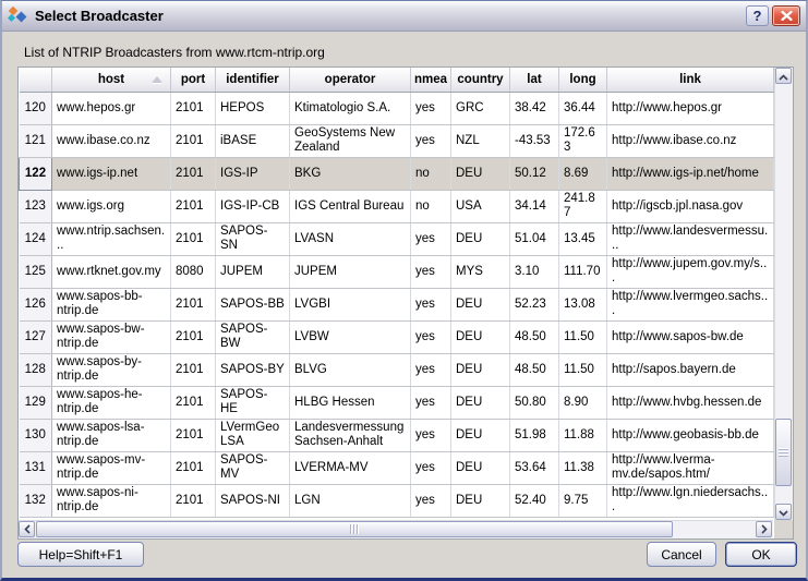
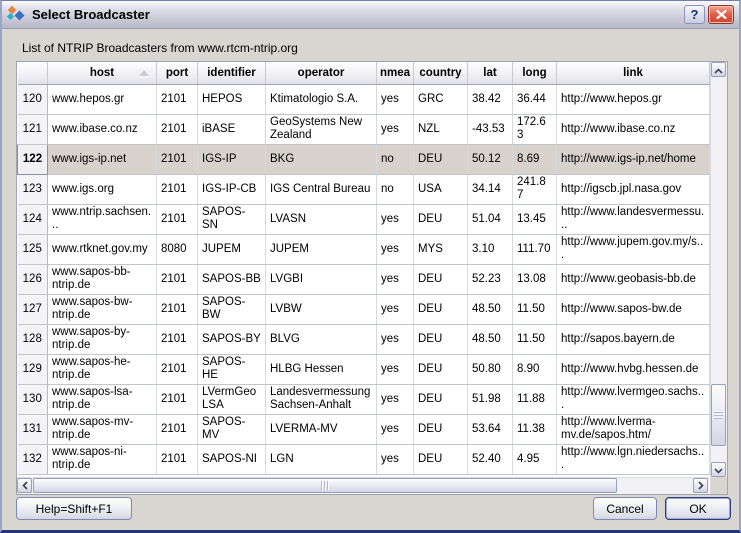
  Select Broadcaster
  ?
  List of NTRIP Broadcasters from www.rtcm-ntrip.org
  	host	port	identifier	operator	nmea	country	lat	long	link
  120	www.hepos.gr	2101	HEPOS	Ktimatologio S.A.	yes	GRC	38.42	36.44	http://www.hepos.gr
  121	www.ibase.co.nz	2101	iBASE	GeoSystems New Zealand	yes	NZL	-43.53	172.63	http://www.ibase.co.nz
  122	www.igs-ip.net	2101	IGS-IP	BKG	no	DEU	50.12	8.69	http://www.igs-ip.net/home
  123	www.igs.org	2101	IGS-IP-CB	IGS Central Bureau	no	USA	34.14	241.87	http://igscb.jpl.nasa.gov
  124	www.ntrip.sachsen...	2101	SAPOS-SN	LVASN	yes	DEU	51.04	13.45	http://www.landesvermessu...
  125	www.rtknet.gov.my	8080	JUPEM	JUPEM	yes	MYS	3.10	111.70	http://www.jupem.gov.my/s...
- 126	www.sapos-bb-ntrip.de	2101	SAPOS-BB	LVGBI	yes	DEU	52.23	13.08	http://www.lvermgeo.sachs...
+ 126	www.sapos-bb-ntrip.de	2101	SAPOS-BB	LVGBI	yes	DEU	52.23	13.08	http://www.geobasis-bb.de
  127	www.sapos-bw-ntrip.de	2101	SAPOS-BW	LVBW	yes	DEU	48.50	11.50	http://www.sapos-bw.de
  128	www.sapos-by-ntrip.de	2101	SAPOS-BY	BLVG	yes	DEU	48.50	11.50	http://sapos.bayern.de
  129	www.sapos-he-ntrip.de	2101	SAPOS-HE	HLBG Hessen	yes	DEU	50.80	8.90	http://www.hvbg.hessen.de
- 130	www.sapos-lsa-ntrip.de	2101	LVermGeoLSA	Landesvermessung Sachsen-Anhalt	yes	DEU	51.98	11.88	http://www.geobasis-bb.de
+ 130	www.sapos-lsa-ntrip.de	2101	LVermGeoLSA	Landesvermessung Sachsen-Anhalt	yes	DEU	51.98	11.88	http://www.lvermgeo.sachs...
  131	www.sapos-mv-ntrip.de	2101	SAPOS-MV	LVERMA-MV	yes	DEU	53.64	11.38	http://www.lverma-mv.de/sapos.htm/
- 132	www.sapos-ni-ntrip.de	2101	SAPOS-NI	LGN	yes	DEU	52.40	9.75	http://www.lgn.niedersachs...
+ 132	www.sapos-ni-ntrip.de	2101	SAPOS-NI	LGN	yes	DEU	52.40	4.95	http://www.lgn.niedersachs...
  Help=Shift+F1
  Cancel
  OK
